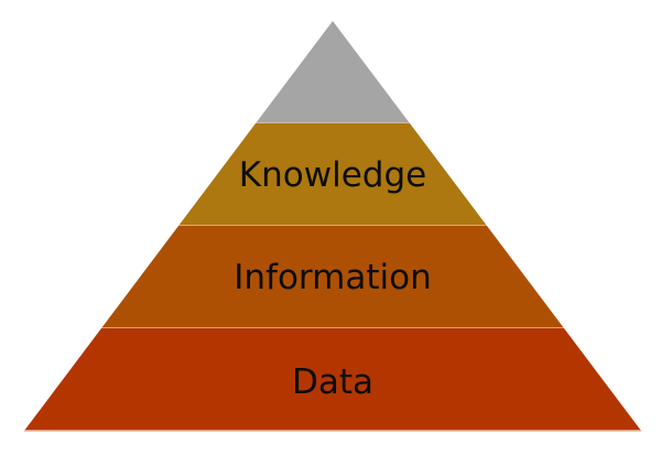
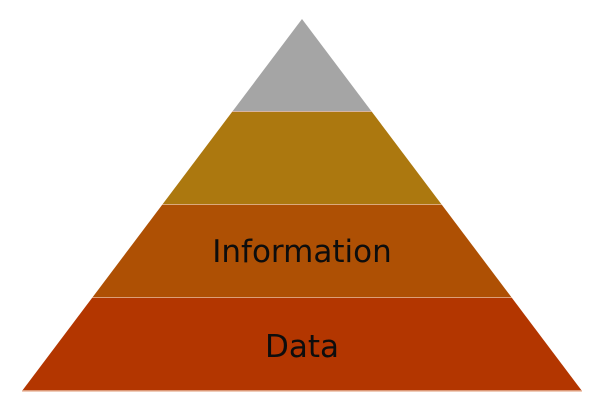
- Knowledge
  Information
  Data
